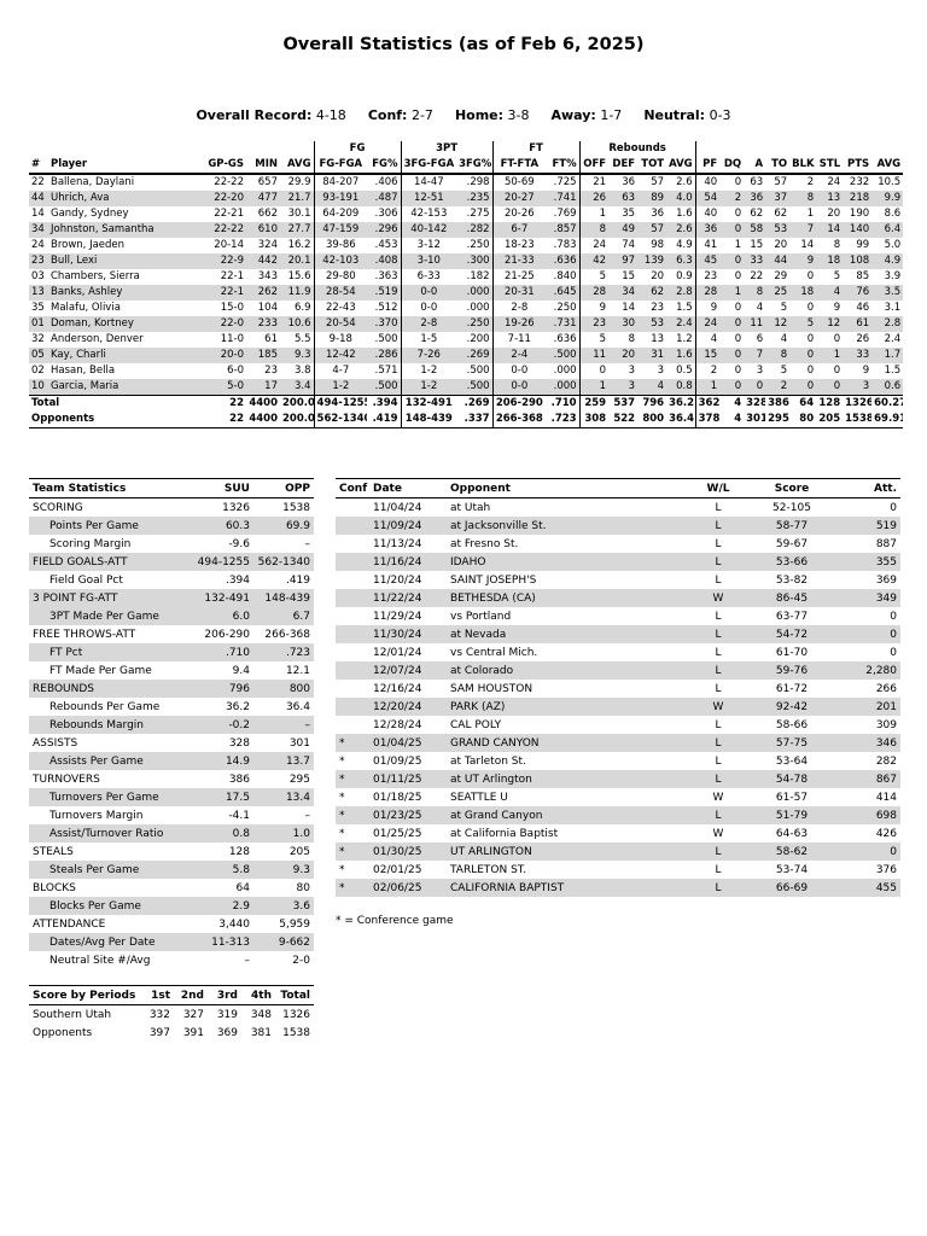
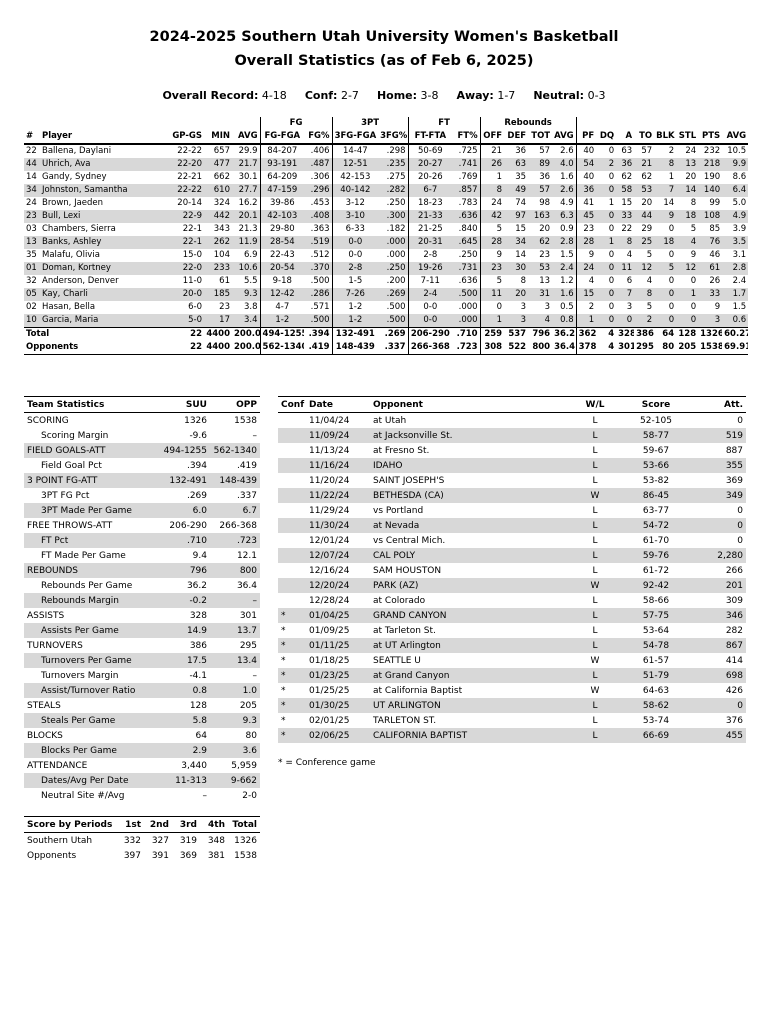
+ 2024-2025 Southern Utah University Women's Basketball
  Overall Statistics (as of Feb 6, 2025)
  Overall Record: 4-18 Conf: 2-7 Home: 3-8 Away: 1-7 Neutral: 0-3
  	FG	3PT	FT	Rebounds
  #	Player	GP-GS	MIN	AVG	FG-FGA	FG%	3FG-FGA	3FG%	FT-FTA	FT%	OFF	DEF	TOT	AVG	PF	DQ	A	TO	BLK	STL	PTS	AVG
  22	Ballena, Daylani	22-22	657	29.9	84-207	.406	14-47	.298	50-69	.725	21	36	57	2.6	40	0	63	57	2	24	232	10.5
- 44	Uhrich, Ava	22-20	477	21.7	93-191	.487	12-51	.235	20-27	.741	26	63	89	4.0	54	2	36	37	8	13	218	9.9
+ 44	Uhrich, Ava	22-20	477	21.7	93-191	.487	12-51	.235	20-27	.741	26	63	89	4.0	54	2	36	21	8	13	218	9.9
  14	Gandy, Sydney	22-21	662	30.1	64-209	.306	42-153	.275	20-26	.769	1	35	36	1.6	40	0	62	62	1	20	190	8.6
  34	Johnston, Samantha	22-22	610	27.7	47-159	.296	40-142	.282	6-7	.857	8	49	57	2.6	36	0	58	53	7	14	140	6.4
  24	Brown, Jaeden	20-14	324	16.2	39-86	.453	3-12	.250	18-23	.783	24	74	98	4.9	41	1	15	20	14	8	99	5.0
- 23	Bull, Lexi	22-9	442	20.1	42-103	.408	3-10	.300	21-33	.636	42	97	139	6.3	45	0	33	44	9	18	108	4.9
+ 23	Bull, Lexi	22-9	442	20.1	42-103	.408	3-10	.300	21-33	.636	42	97	163	6.3	45	0	33	44	9	18	108	4.9
- 03	Chambers, Sierra	22-1	343	15.6	29-80	.363	6-33	.182	21-25	.840	5	15	20	0.9	23	0	22	29	0	5	85	3.9
+ 03	Chambers, Sierra	22-1	343	21.3	29-80	.363	6-33	.182	21-25	.840	5	15	20	0.9	23	0	22	29	0	5	85	3.9
  13	Banks, Ashley	22-1	262	11.9	28-54	.519	0-0	.000	20-31	.645	28	34	62	2.8	28	1	8	25	18	4	76	3.5
  35	Malafu, Olivia	15-0	104	6.9	22-43	.512	0-0	.000	2-8	.250	9	14	23	1.5	9	0	4	5	0	9	46	3.1
  01	Doman, Kortney	22-0	233	10.6	20-54	.370	2-8	.250	19-26	.731	23	30	53	2.4	24	0	11	12	5	12	61	2.8
  32	Anderson, Denver	11-0	61	5.5	9-18	.500	1-5	.200	7-11	.636	5	8	13	1.2	4	0	6	4	0	0	26	2.4
  05	Kay, Charli	20-0	185	9.3	12-42	.286	7-26	.269	2-4	.500	11	20	31	1.6	15	0	7	8	0	1	33	1.7
  02	Hasan, Bella	6-0	23	3.8	4-7	.571	1-2	.500	0-0	.000	0	3	3	0.5	2	0	3	5	0	0	9	1.5
  10	Garcia, Maria	5-0	17	3.4	1-2	.500	1-2	.500	0-0	.000	1	3	4	0.8	1	0	0	2	0	0	3	0.6
  Total	22	4400	200.0	494-125	.394	132-491	.269	206-290	.710	259	537	796	36.2	362	4	328	386	64	128	1326	60.27
  Opponents	22	4400	200.0	562-134	.419	148-439	.337	266-368	.723	308	522	800	36.4	378	4	301	295	80	205	1538	69.91
  Team Statistics	SUU	OPP
  SCORING	1326	1538
- Points Per Game	60.3	69.9
  Scoring Margin	-9.6	–
  FIELD GOALS-ATT	494-1255	562-1340
  Field Goal Pct	.394	.419
  3 POINT FG-ATT	132-491	148-439
+ 3PT FG Pct	.269	.337
  3PT Made Per Game	6.0	6.7
  FREE THROWS-ATT	206-290	266-368
  FT Pct	.710	.723
  FT Made Per Game	9.4	12.1
  REBOUNDS	796	800
  Rebounds Per Game	36.2	36.4
  Rebounds Margin	-0.2	–
  ASSISTS	328	301
  Assists Per Game	14.9	13.7
  TURNOVERS	386	295
  Turnovers Per Game	17.5	13.4
  Turnovers Margin	-4.1	–
  Assist/Turnover Ratio	0.8	1.0
  STEALS	128	205
  Steals Per Game	5.8	9.3
  BLOCKS	64	80
  Blocks Per Game	2.9	3.6
  ATTENDANCE	3,440	5,959
  Dates/Avg Per Date	11-313	9-662
  Neutral Site #/Avg	–	2-0
  Score by Periods	1st	2nd	3rd	4th	Total
  Southern Utah	332	327	319	348	1326
  Opponents	397	391	369	381	1538
  Conf	Date	Opponent	W/L	Score	Att.
  	11/04/24	at Utah	L	52-105	0
  	11/09/24	at Jacksonville St.	L	58-77	519
  	11/13/24	at Fresno St.	L	59-67	887
  	11/16/24	IDAHO	L	53-66	355
  	11/20/24	SAINT JOSEPH'S	L	53-82	369
  	11/22/24	BETHESDA (CA)	W	86-45	349
  	11/29/24	vs Portland	L	63-77	0
  	11/30/24	at Nevada	L	54-72	0
  	12/01/24	vs Central Mich.	L	61-70	0
- 	12/07/24	at Colorado	L	59-76	2,280
+ 	12/07/24	CAL POLY	L	59-76	2,280
  	12/16/24	SAM HOUSTON	L	61-72	266
  	12/20/24	PARK (AZ)	W	92-42	201
- 	12/28/24	CAL POLY	L	58-66	309
+ 	12/28/24	at Colorado	L	58-66	309
  *	01/04/25	GRAND CANYON	L	57-75	346
  *	01/09/25	at Tarleton St.	L	53-64	282
  *	01/11/25	at UT Arlington	L	54-78	867
  *	01/18/25	SEATTLE U	W	61-57	414
  *	01/23/25	at Grand Canyon	L	51-79	698
  *	01/25/25	at California Baptist	W	64-63	426
  *	01/30/25	UT ARLINGTON	L	58-62	0
  *	02/01/25	TARLETON ST.	L	53-74	376
  *	02/06/25	CALIFORNIA BAPTIST	L	66-69	455
  * = Conference game
